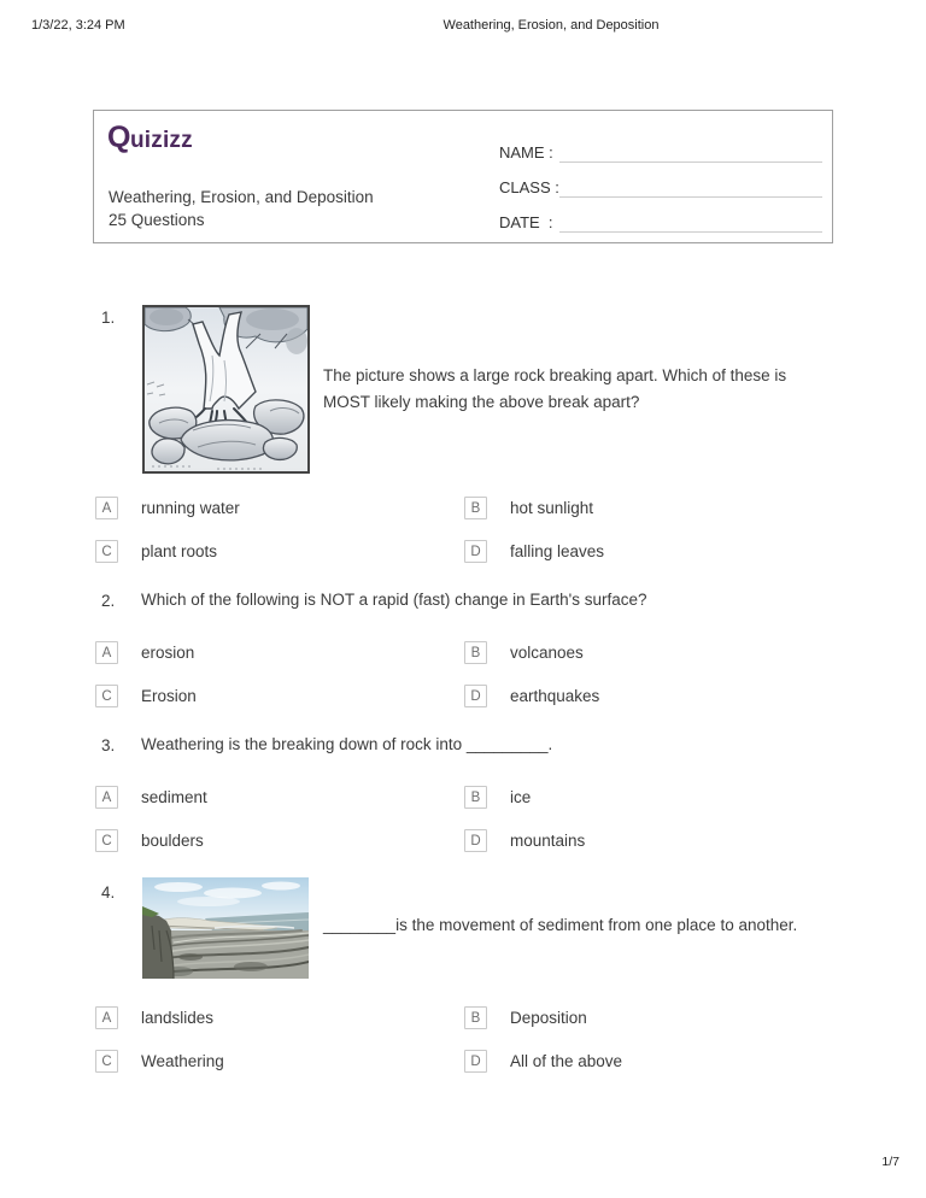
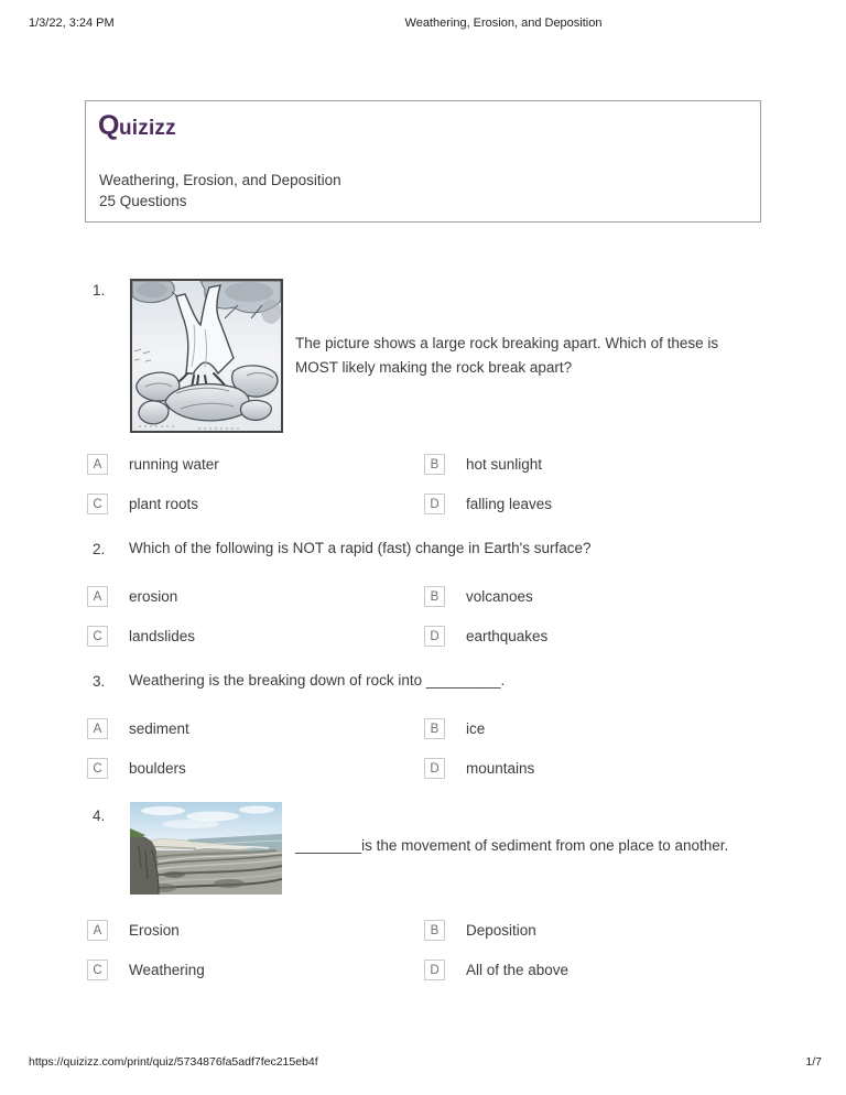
  1/3/22, 3:24 PM
  Weathering, Erosion, and Deposition
  Quizizz
  Weathering, Erosion, and Deposition
  25 Questions
- NAME :
- CLASS :
- DATE :
  1.
- The picture shows a large rock breaking apart. Which of these is MOST likely making the above break apart?
+ The picture shows a large rock breaking apart. Which of these is MOST likely making the rock break apart?
  A
  running water
  B
  hot sunlight
  C
  plant roots
  D
  falling leaves
  2.
  Which of the following is NOT a rapid (fast) change in Earth's surface?
  A
  erosion
  B
  volcanoes
  C
- Erosion
+ landslides
  D
  earthquakes
  3.
  Weathering is the breaking down of rock into _________.
  A
  sediment
  B
  ice
  C
  boulders
  D
  mountains
  4.
  ________is the movement of sediment from one place to another.
  A
- landslides
+ Erosion
  B
  Deposition
  C
  Weathering
  D
  All of the above
+ https://quizizz.com/print/quiz/5734876fa5adf7fec215eb4f
  1/7
